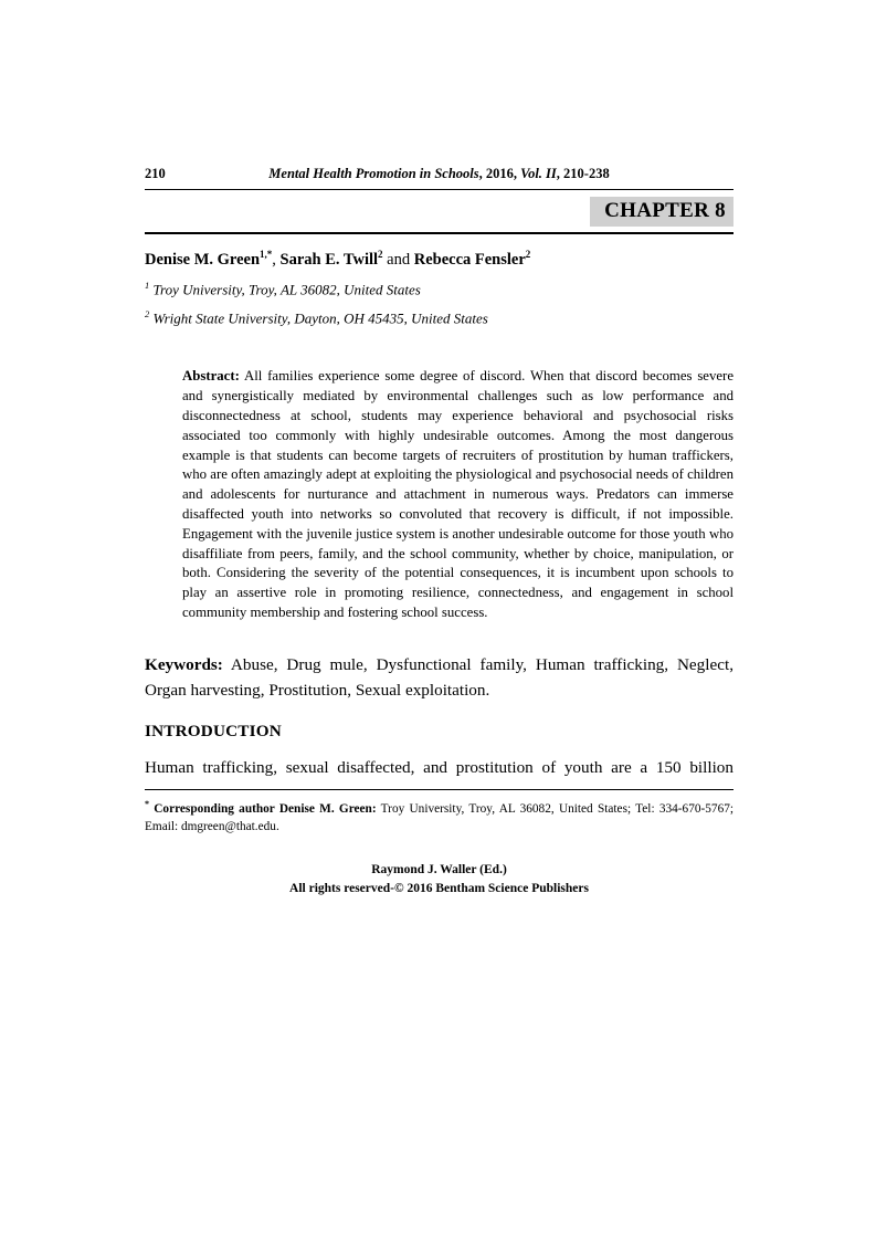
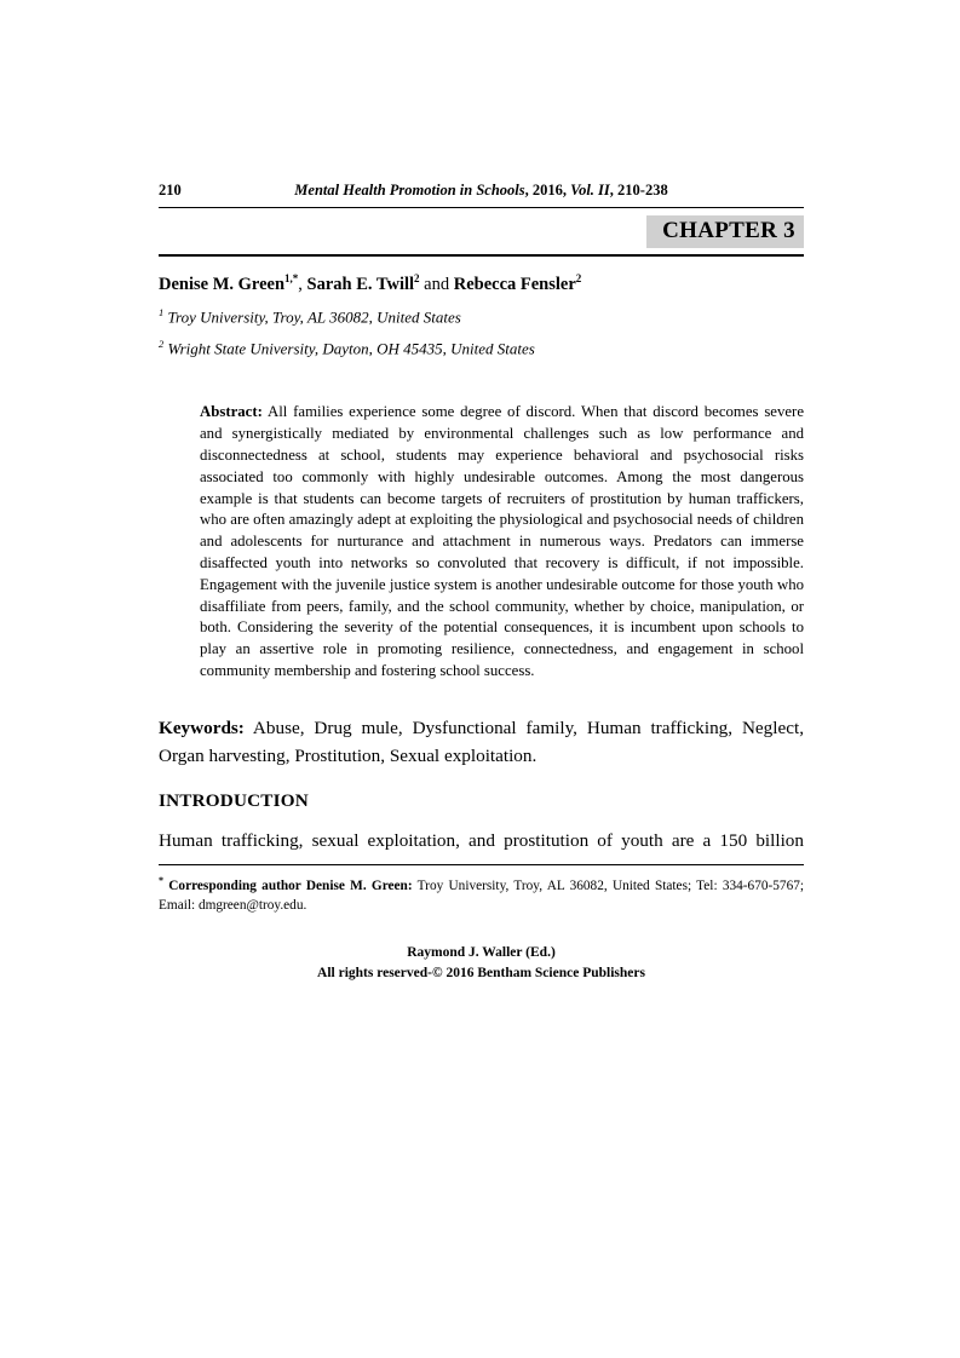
  210
  Mental Health Promotion in Schools, 2016, Vol. II, 210-238
- CHAPTER 8
+ CHAPTER 3
  Denise M. Green1,*, Sarah E. Twill2 and Rebecca Fensler2
  1 Troy University, Troy, AL 36082, United States
  2 Wright State University, Dayton, OH 45435, United States
  Abstract: All families experience some degree of discord. When that discord becomes severe and synergistically mediated by environmental challenges such as low performance and disconnectedness at school, students may experience behavioral and psychosocial risks associated too commonly with highly undesirable outcomes. Among the most dangerous example is that students can become targets of recruiters of prostitution by human traffickers, who are often amazingly adept at exploiting the physiological and psychosocial needs of children and adolescents for nurturance and attachment in numerous ways. Predators can immerse disaffected youth into networks so convoluted that recovery is difficult, if not impossible. Engagement with the juvenile justice system is another undesirable outcome for those youth who disaffiliate from peers, family, and the school community, whether by choice, manipulation, or both. Considering the severity of the potential consequences, it is incumbent upon schools to play an assertive role in promoting resilience, connectedness, and engagement in school community membership and fostering school success.
  Keywords: Abuse, Drug mule, Dysfunctional family, Human trafficking, Neglect, Organ harvesting, Prostitution, Sexual exploitation.
  INTRODUCTION
- Human trafficking, sexual disaffected, and prostitution of youth are a 150 billion
+ Human trafficking, sexual exploitation, and prostitution of youth are a 150 billion
- * Corresponding author Denise M. Green: Troy University, Troy, AL 36082, United States; Tel: 334-670-5767; Email: dmgreen@that.edu.
+ * Corresponding author Denise M. Green: Troy University, Troy, AL 36082, United States; Tel: 334-670-5767; Email: dmgreen@troy.edu.
  Raymond J. Waller (Ed.)
  All rights reserved-© 2016 Bentham Science Publishers
